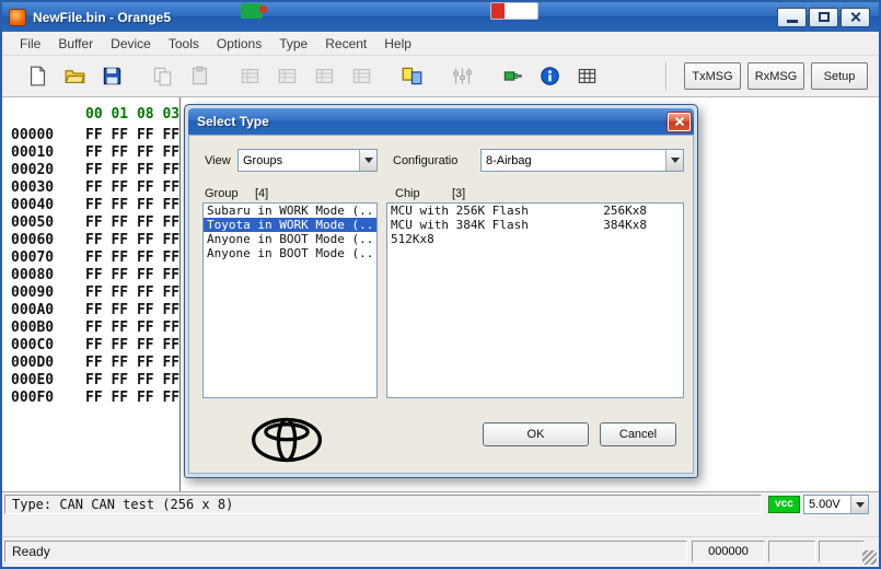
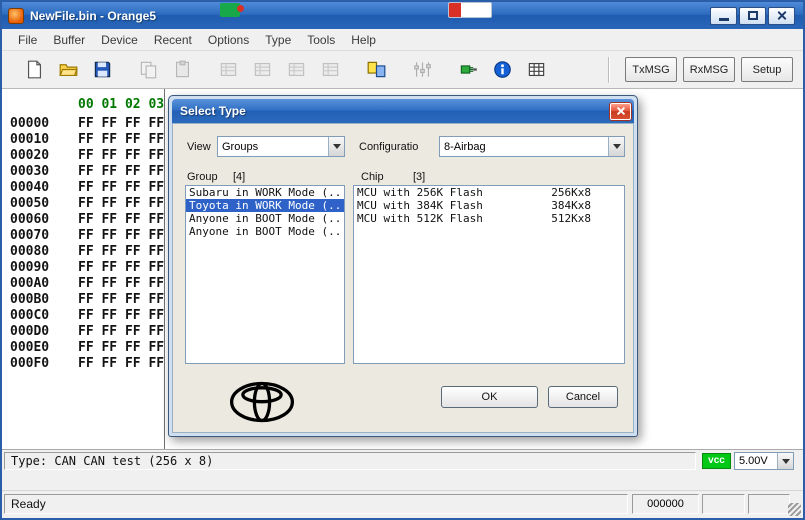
  NewFile.bin - Orange5
  File
  Buffer
  Device
- Tools
+ Recent
  Options
  Type
- Recent
+ Tools
  Help
  TxMSG
  RxMSG
  Setup
- 00 01 08 03
+ 00 01 02 03
  00000
  FF FF FF FF
  00010
  FF FF FF FF
  00020
  FF FF FF FF
  00030
  FF FF FF FF
  00040
  FF FF FF FF
  00050
  FF FF FF FF
  00060
  FF FF FF FF
  00070
  FF FF FF FF
  00080
  FF FF FF FF
  00090
  FF FF FF FF
  000A0
  FF FF FF FF
  000B0
  FF FF FF FF
  000C0
  FF FF FF FF
  000D0
  FF FF FF FF
  000E0
  FF FF FF FF
  000F0
  FF FF FF FF
  Type: CAN CAN test (256 x 8)
  vcc
  5.00V
  Ready
  000000
  Select Type
  View
  Groups
  Configuratio
  8-Airbag
  Group
  [4]
  Chip
  [3]
  Subaru in WORK Mode (..
  Toyota in WORK Mode (..
  Anyone in BOOT Mode (..
  Anyone in BOOT Mode (..
  MCU with 256K Flash
  256Kx8
  MCU with 384K Flash
  384Kx8
+ MCU with 512K Flash
  512Kx8
  OK
  Cancel
